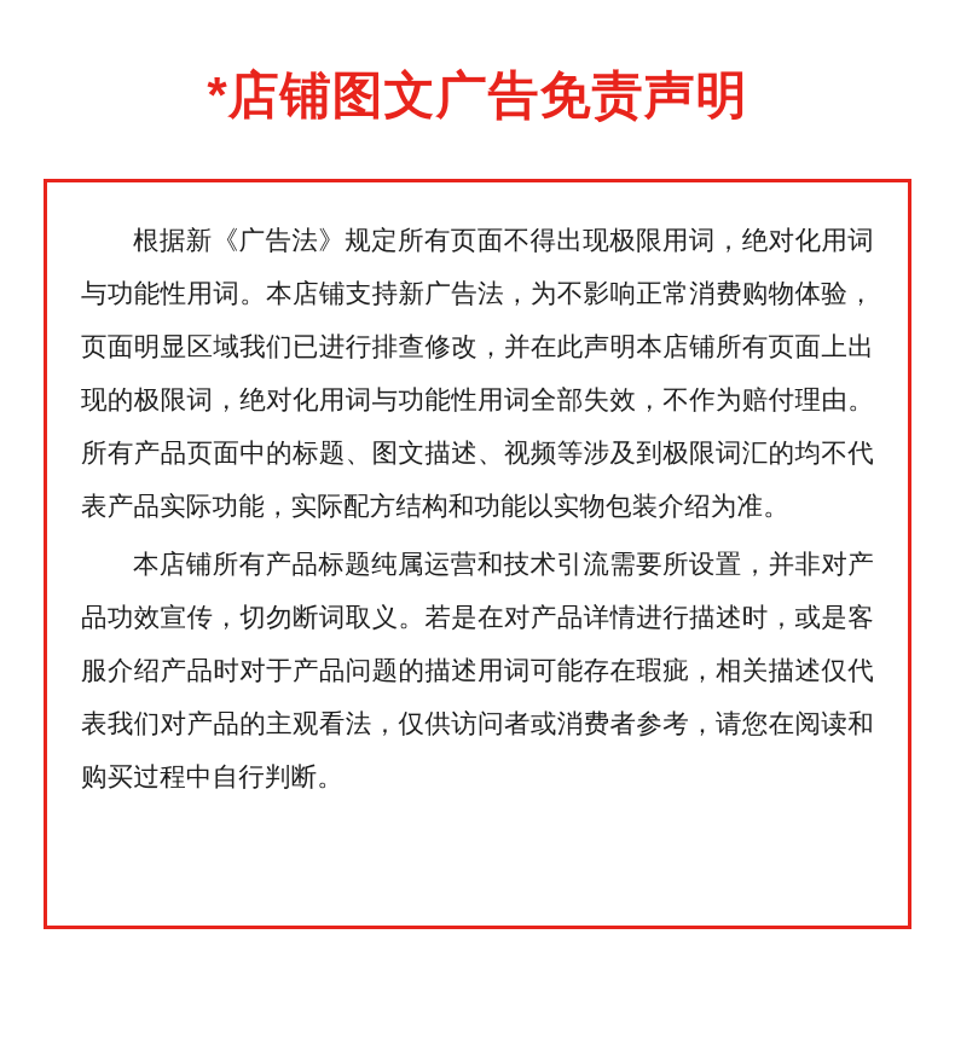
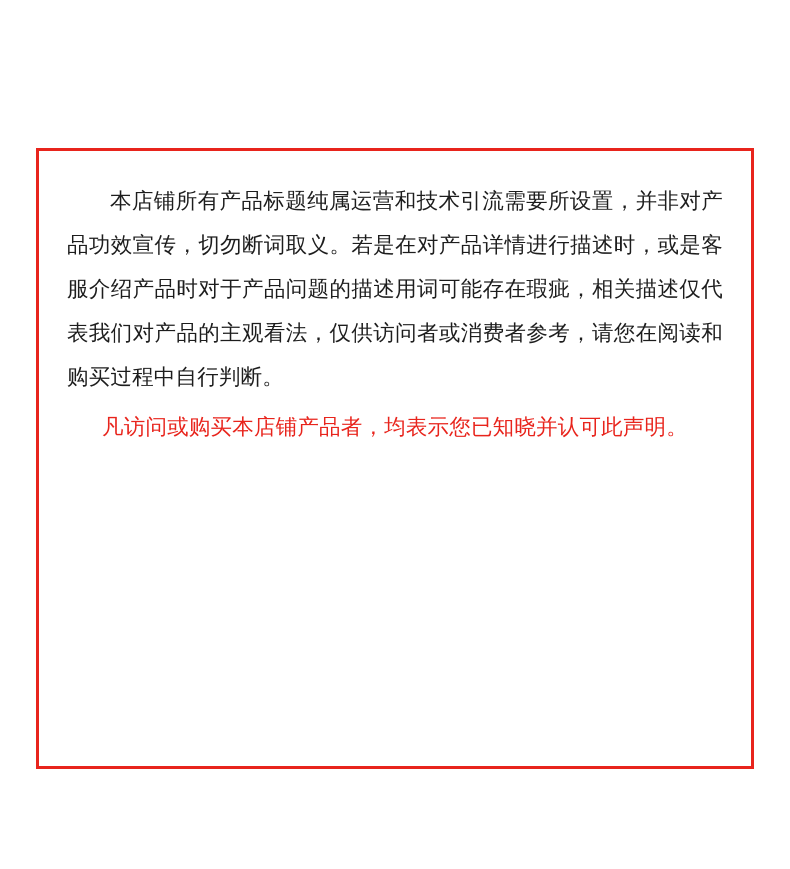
- *店铺图文广告免责声明
- 根据新《广告法》规定所有页面不得出现极限用词，绝对化用词与功能性用词。本店铺支持新广告法，为不影响正常消费购物体验，页面明显区域我们已进行排查修改，并在此声明本店铺所有页面上出现的极限词，绝对化用词与功能性用词全部失效，不作为赔付理由。所有产品页面中的标题、图文描述、视频等涉及到极限词汇的均不代表产品实际功能，实际配方结构和功能以实物包装介绍为准。
  本店铺所有产品标题纯属运营和技术引流需要所设置，并非对产品功效宣传，切勿断词取义。若是在对产品详情进行描述时，或是客服介绍产品时对于产品问题的描述用词可能存在瑕疵，相关描述仅代表我们对产品的主观看法，仅供访问者或消费者参考，请您在阅读和购买过程中自行判断。
+ 凡访问或购买本店铺产品者，均表示您已知晓并认可此声明。
